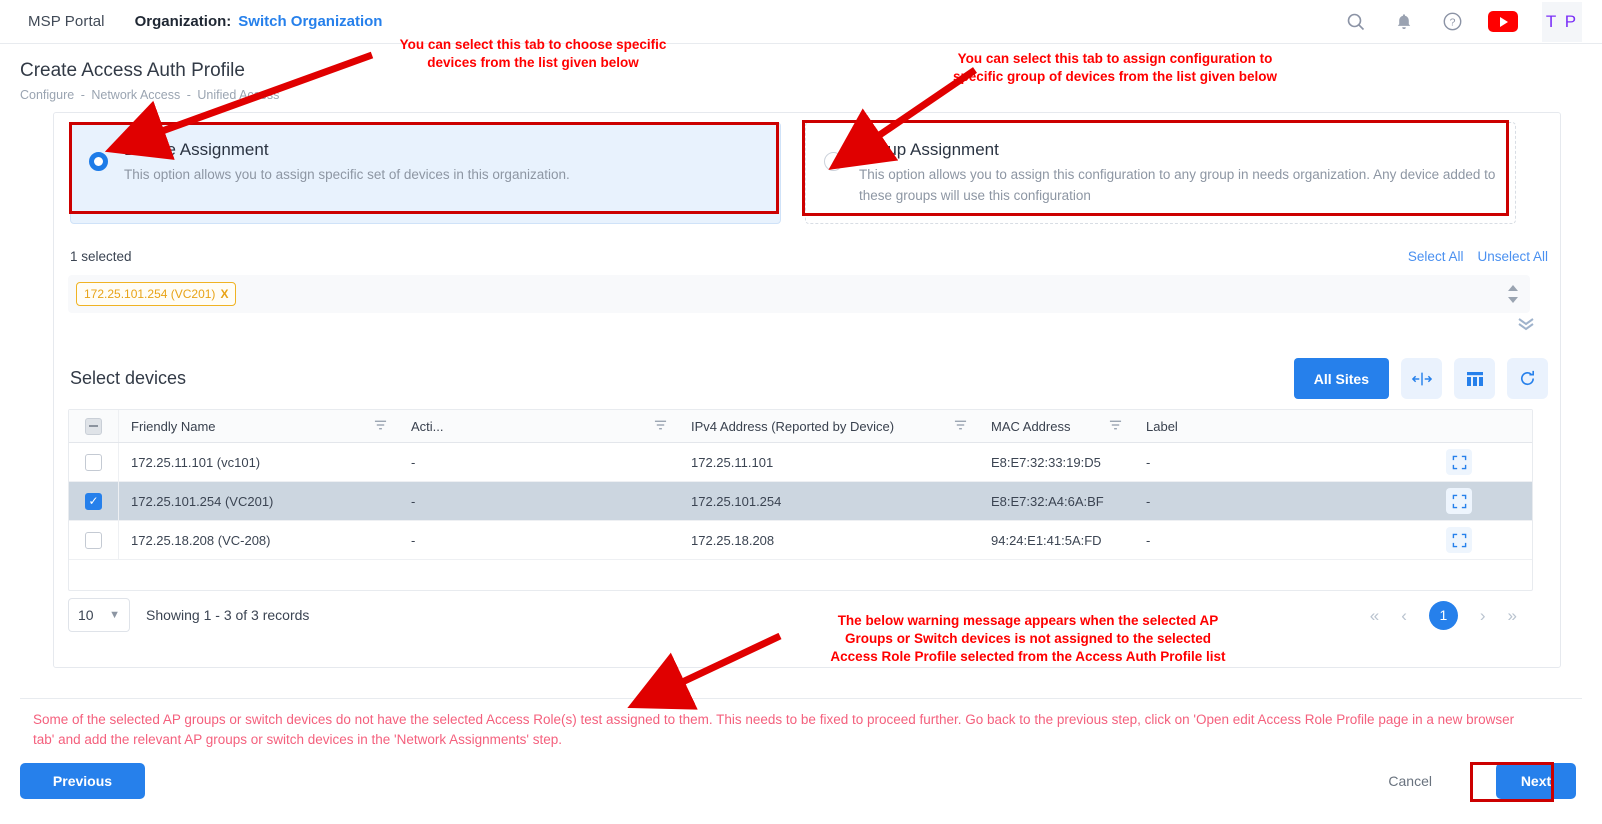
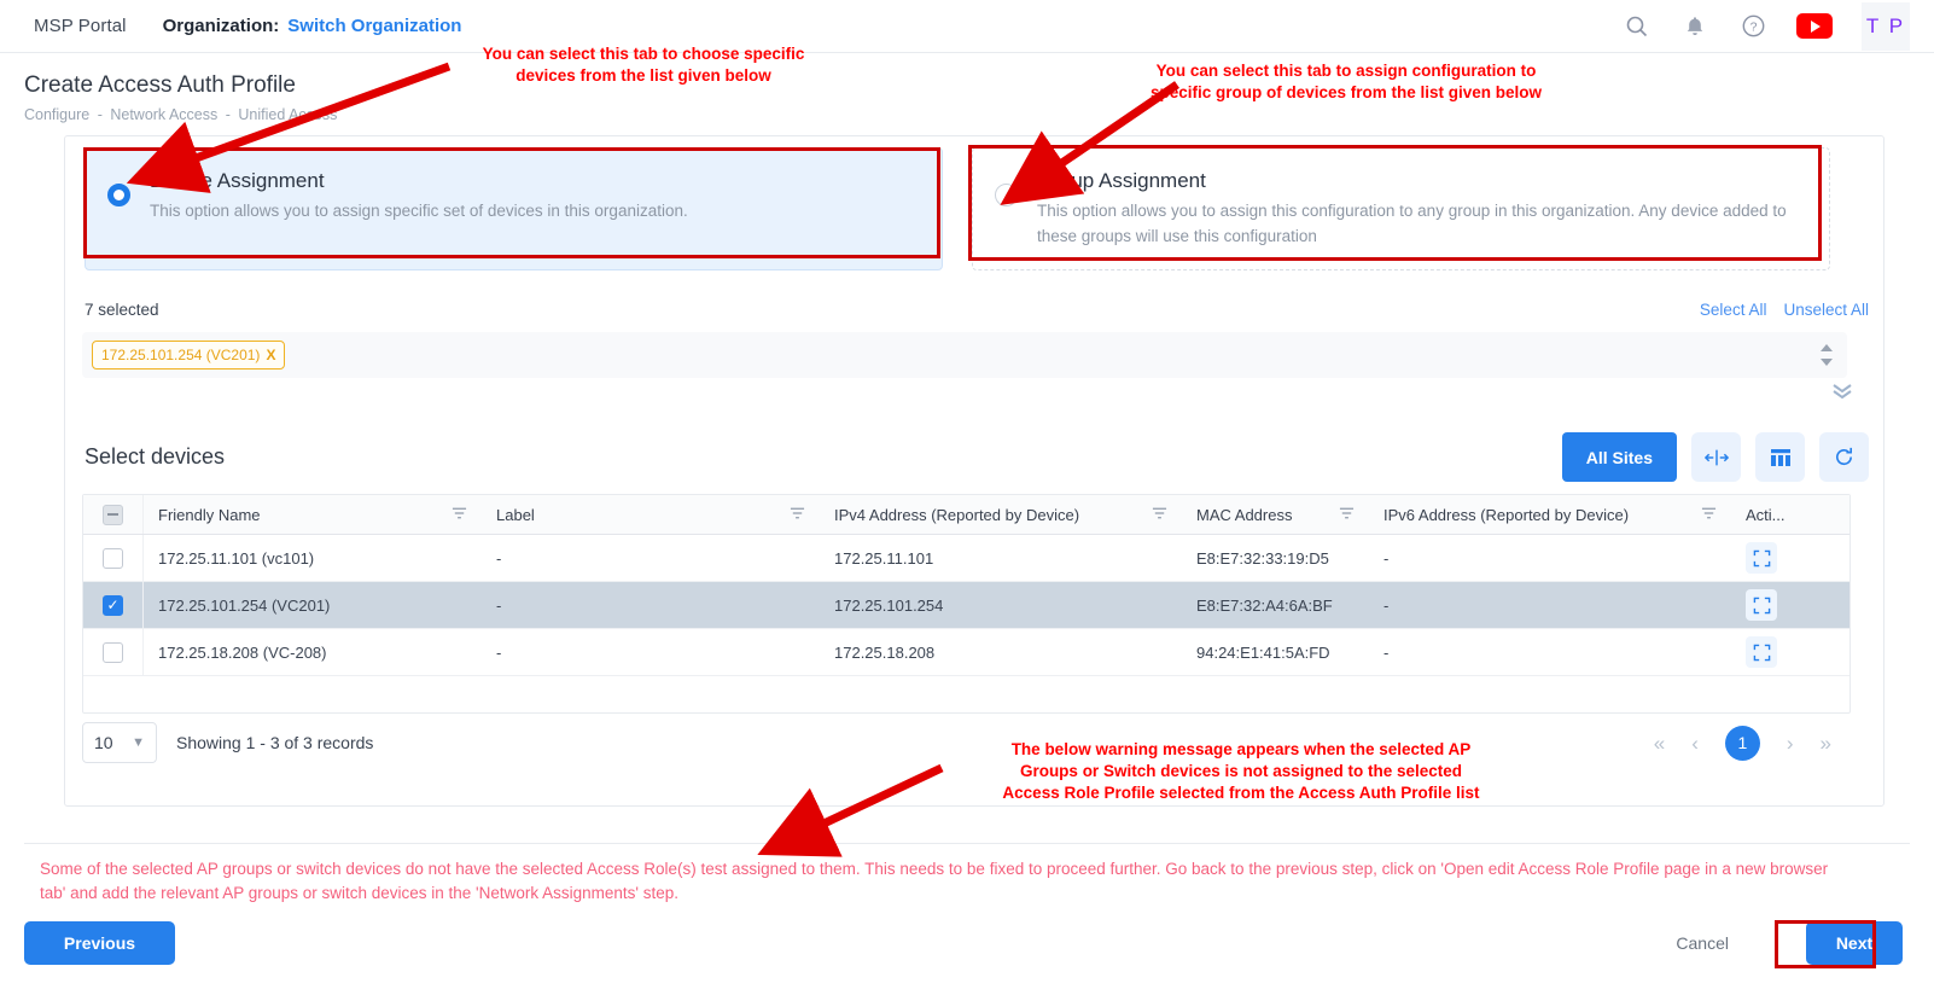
  MSP Portal
  Organization:
  Switch Organization
  ?
  T P
  Create Access Auth Profile
  Configure - Network Access - Unified Acs
  Device Assignment
  This option allows you to assign specific set of devices in this organization.
  Group Assignment
- This option allows you to assign this configuration to any group in needs organization. Any device added to these groups will use this configuration
+ This option allows you to assign this configuration to any group in this organization. Any device added to these groups will use this configuration
- 1 selected
+ 7 selected
  Select All
  Unselect All
  172.25.101.254 (VC201)
  X
  Select devices
  All Sites
  Friendly Name
- Acti...
+ Label
  IPv4 Address (Reported by Device)
  MAC Address
+ IPv6 Address (Reported by Device)
- Label
+ Acti...
  172.25.11.101 (vc101)
  -
  172.25.11.101
  E8:E7:32:33:19:D5
  -
  ✓
  172.25.101.254 (VC201)
  -
  172.25.101.254
  E8:E7:32:A4:6A:BF
  -
  172.25.18.208 (VC-208)
  -
  172.25.18.208
  94:24:E1:41:5A:FD
  -
  10
  ▼
  Showing 1 - 3 of 3 records
  «
  ‹
  1
  ›
  »
  Some of the selected AP groups or switch devices do not have the selected Access Role(s) test assigned to them. This needs to be fixed to proceed further. Go back to the previous step, click on 'Open edit Access Role Profile page in a new browser tab' and add the relevant AP groups or switch devices in the 'Network Assignments' step.
  Previous
  Cancel
  Next
  You can select this tab to choose specific
  devices from the list given below
  You can select this tab to assign configuration to
  secific group of devices from the list given below
  The below warning message appears when the selected AP
  Groups or Switch devices is not assigned to the selected
  Access Role Profile selected from the Access Auth Profile list
